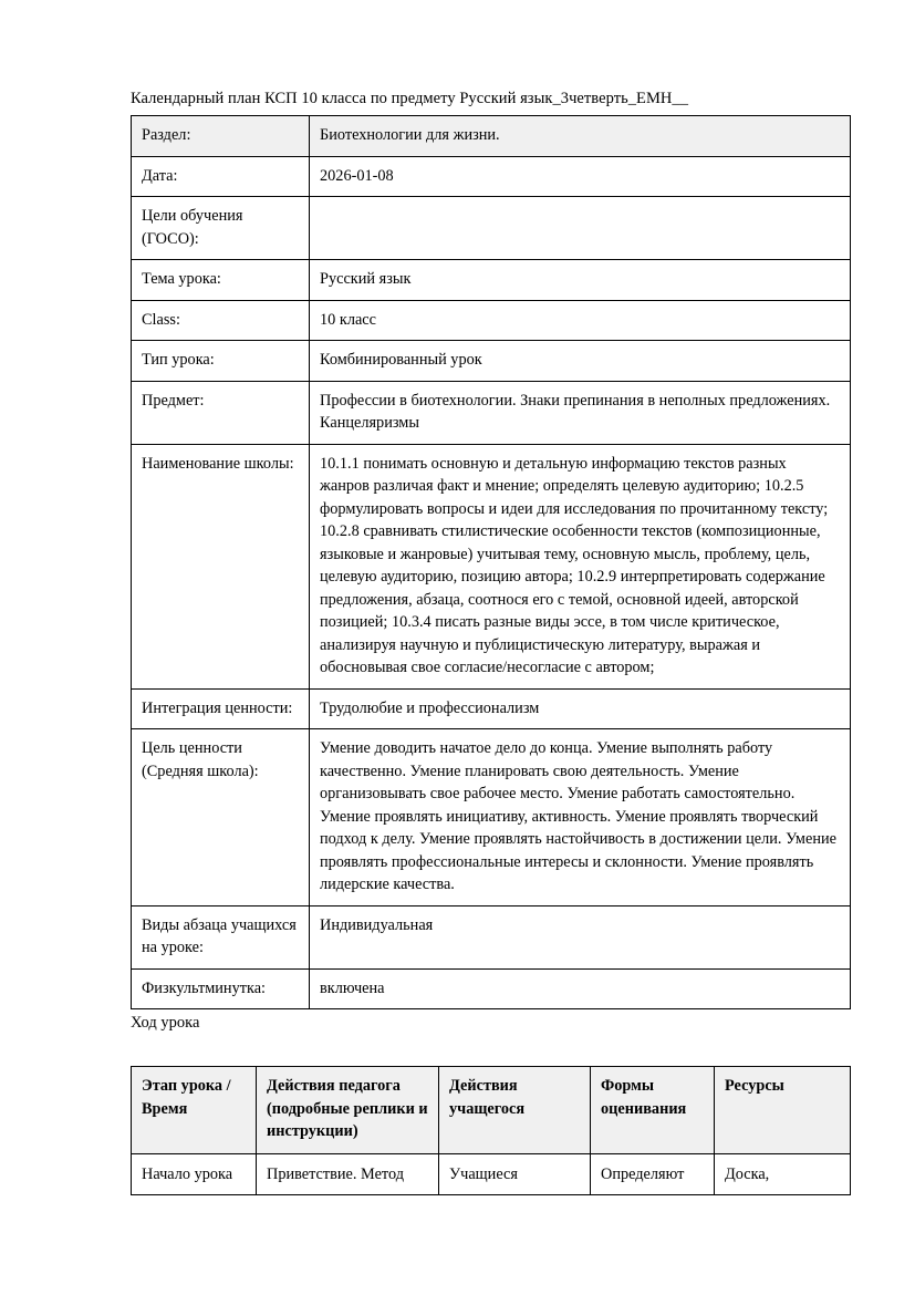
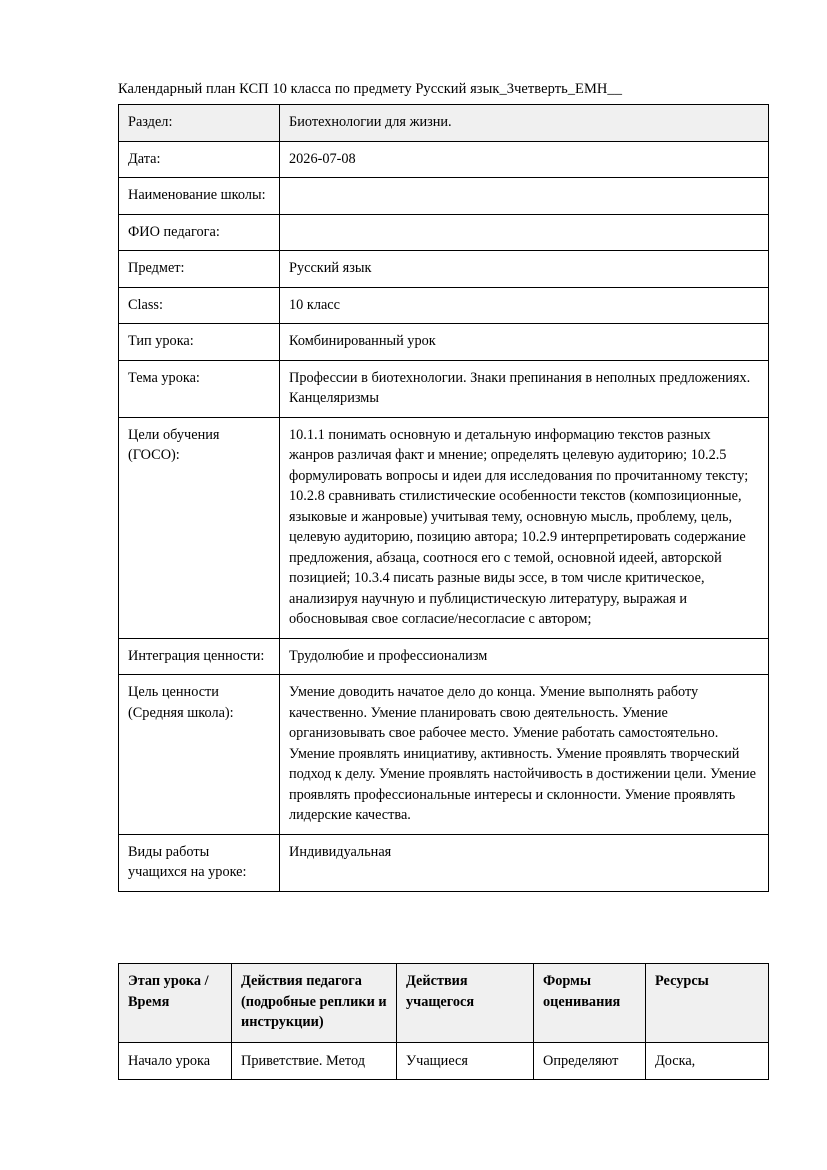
  Календарный план КСП 10 класса по предмету Русский язык_3четверть_ЕМН__
  Раздел:	Биотехнологии для жизни.
- Дата:	2026-01-08
+ Дата:	2026-07-08
- Цели обучения (ГОСО):
+ Наименование школы:
+ ФИО педагога:
- Тема урока:	Русский язык
+ Предмет:	Русский язык
  Class:	10 класс
  Тип урока:	Комбинированный урок
- Предмет:	Профессии в биотехнологии. Знаки препинания в неполных предложениях. Канцеляризмы
+ Тема урока:	Профессии в биотехнологии. Знаки препинания в неполных предложениях. Канцеляризмы
- Наименование школы:	10.1.1 понимать основную и детальную информацию текстов разных жанров различая факт и мнение; определять целевую аудиторию; 10.2.5 формулировать вопросы и идеи для исследования по прочитанному тексту; 10.2.8 сравнивать стилистические особенности текстов (композиционные, языковые и жанровые) учитывая тему, основную мысль, проблему, цель, целевую аудиторию, позицию автора; 10.2.9 интерпретировать содержание предложения, абзаца, соотнося его с темой, основной идеей, авторской позицией; 10.3.4 писать разные виды эссе, в том числе критическое, анализируя научную и публицистическую литературу, выражая и обосновывая свое согласие/несогласие с автором;
+ Цели обучения (ГОСО):	10.1.1 понимать основную и детальную информацию текстов разных жанров различая факт и мнение; определять целевую аудиторию; 10.2.5 формулировать вопросы и идеи для исследования по прочитанному тексту; 10.2.8 сравнивать стилистические особенности текстов (композиционные, языковые и жанровые) учитывая тему, основную мысль, проблему, цель, целевую аудиторию, позицию автора; 10.2.9 интерпретировать содержание предложения, абзаца, соотнося его с темой, основной идеей, авторской позицией; 10.3.4 писать разные виды эссе, в том числе критическое, анализируя научную и публицистическую литературу, выражая и обосновывая свое согласие/несогласие с автором;
  Интеграция ценности:	Трудолюбие и профессионализм
  Цель ценности (Средняя школа):	Умение доводить начатое дело до конца. Умение выполнять работу качественно. Умение планировать свою деятельность. Умение организовывать свое рабочее место. Умение работать самостоятельно. Умение проявлять инициативу, активность. Умение проявлять творческий подход к делу. Умение проявлять настойчивость в достижении цели. Умение проявлять профессиональные интересы и склонности. Умение проявлять лидерские качества.
- Виды абзаца учащихся на уроке:	Индивидуальная
+ Виды работы учащихся на уроке:	Индивидуальная
- Физкультминутка:	включена
- Ход урока
  Этап урока / Время	Действия педагога (подробные реплики и инструкции)	Действия учащегося	Формы оценивания	Ресурсы
  Начало урока	Приветствие. Метод	Учащиеся	Определяют	Доска,
